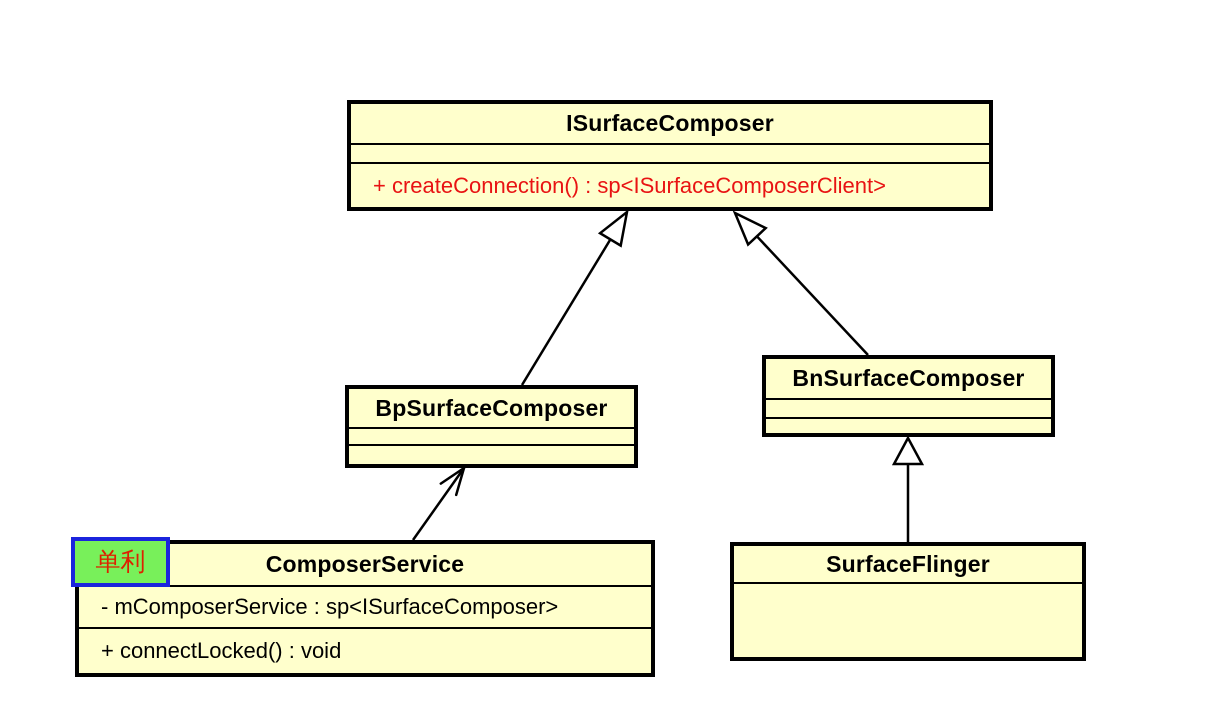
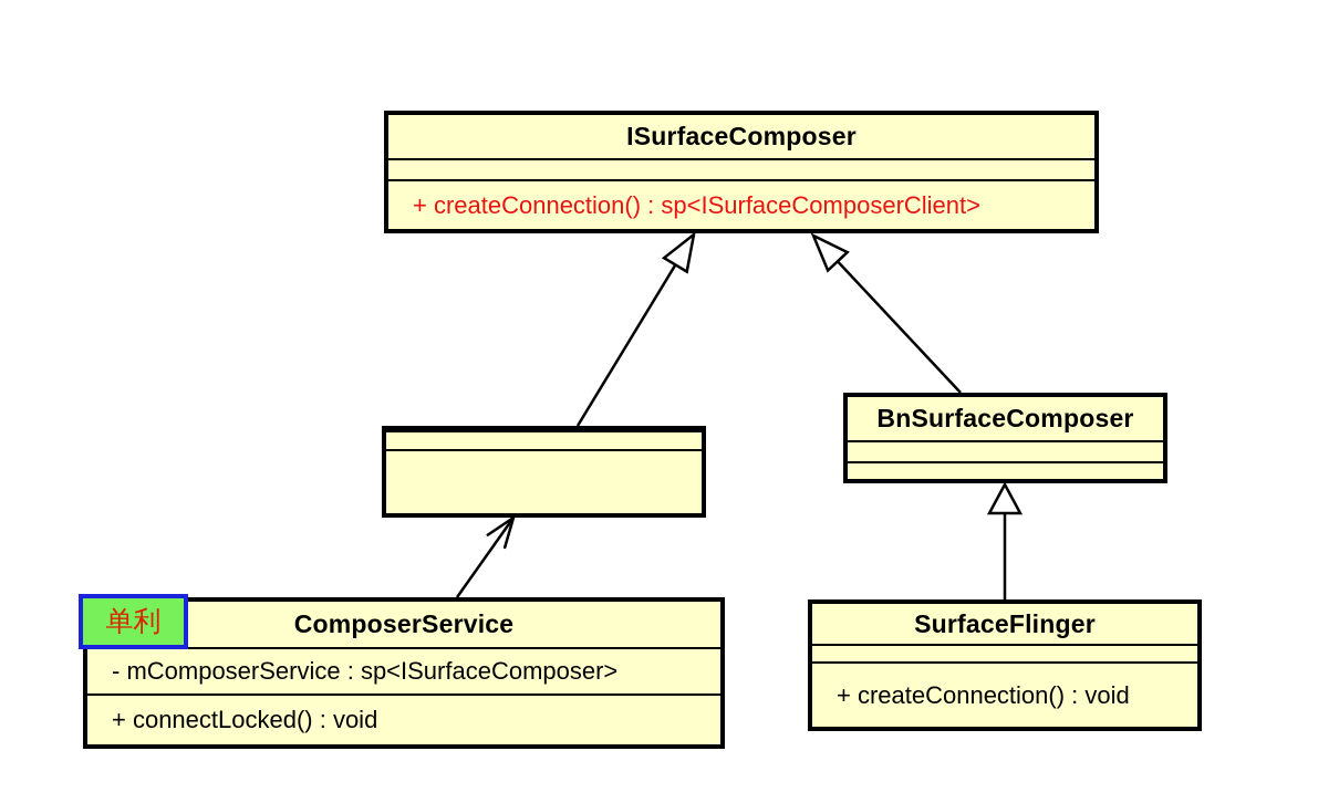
  ISurfaceComposer
  + createConnection() : sp<ISurfaceComposerClient>
- BpSurfaceComposer
  BnSurfaceComposer
  ComposerService
  - mComposerService : sp<ISurfaceComposer>
  + connectLocked() : void
  单利
  SurfaceFlinger
+ + createConnection() : void
